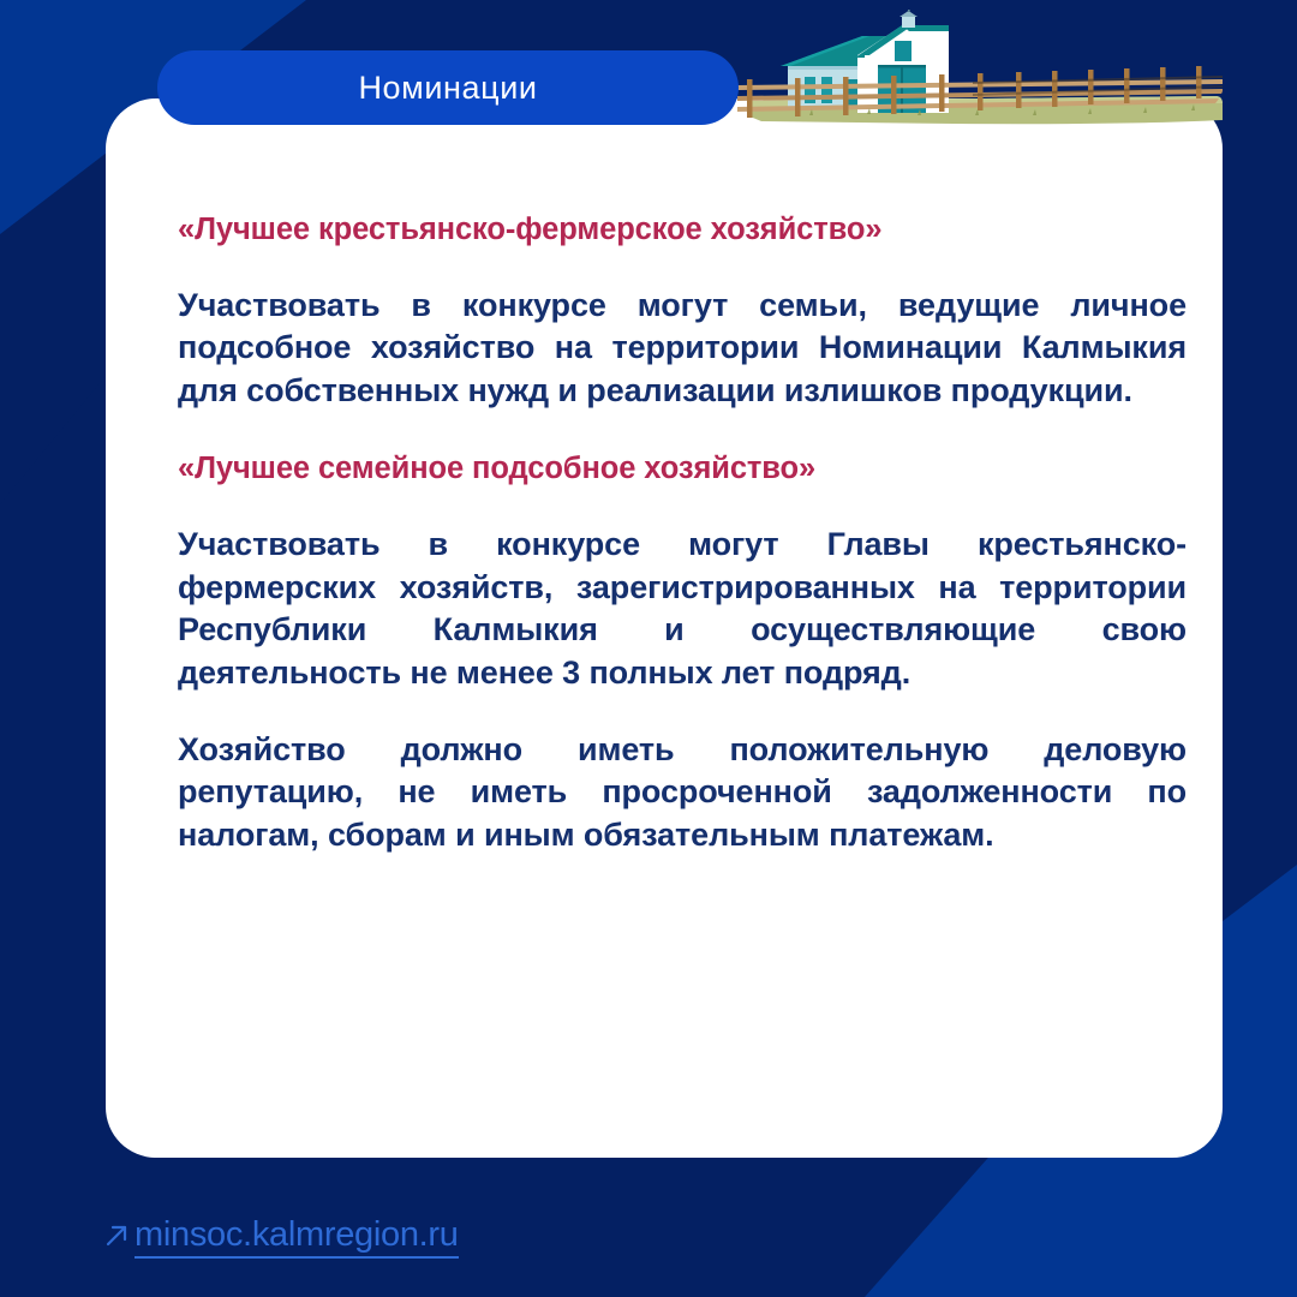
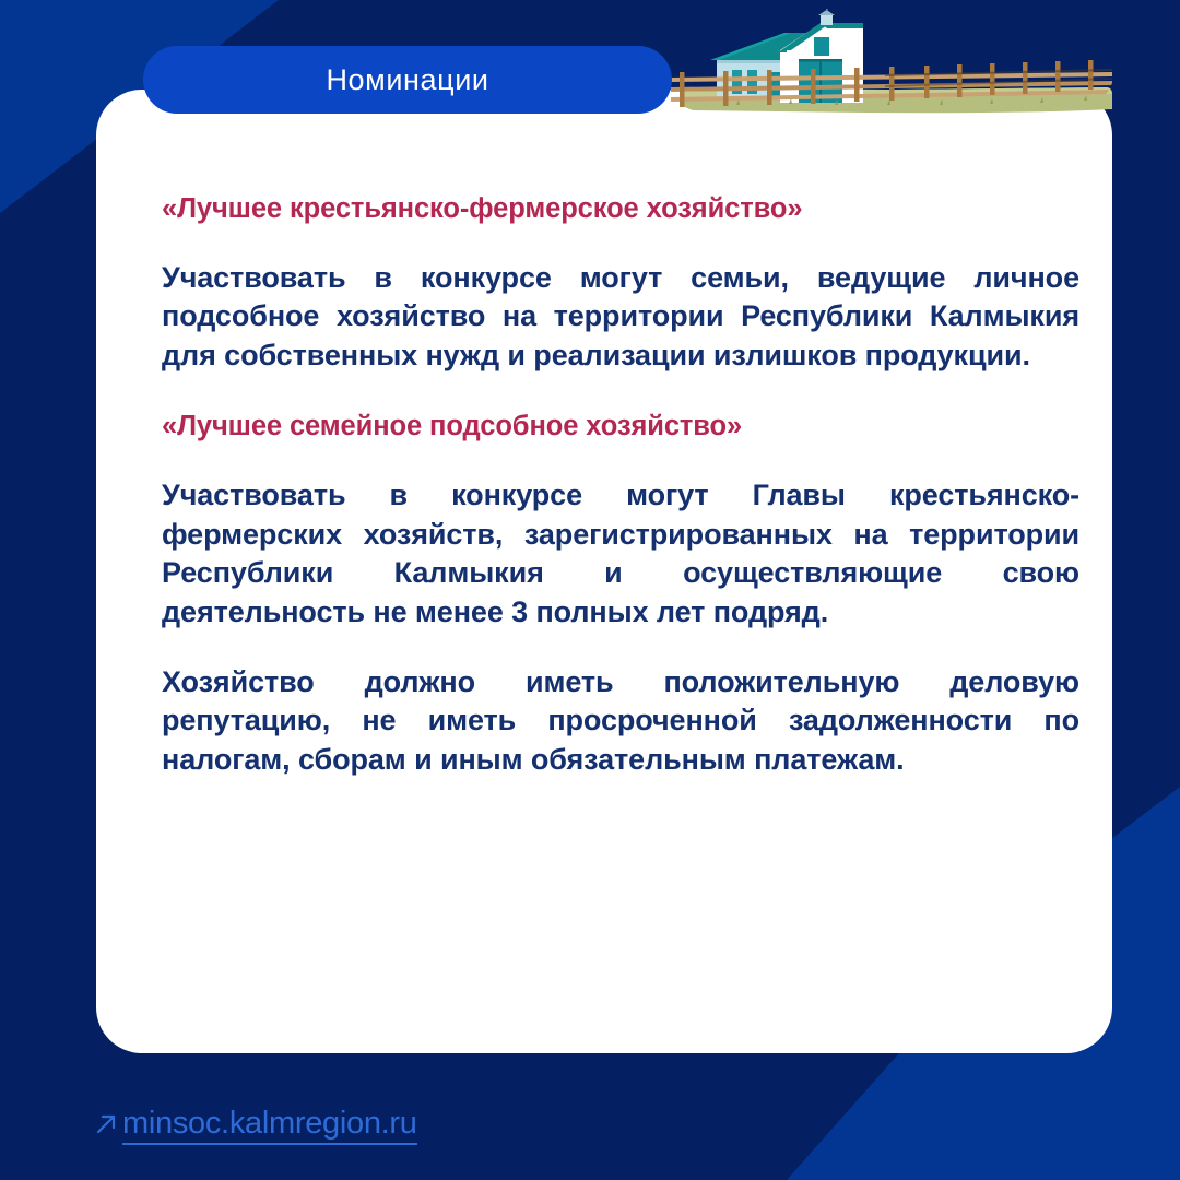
  Номинации
  «Лучшее крестьянско-фермерское хозяйство»
- Участвовать в конкурсе могут семьи, ведущие личное подсобное хозяйство на территории Номинации Калмыкия для собственных нужд и реализации излишков продукции.
+ Участвовать в конкурсе могут семьи, ведущие личное подсобное хозяйство на территории Республики Калмыкия для собственных нужд и реализации излишков продукции.
  «Лучшее семейное подсобное хозяйство»
  Участвовать в конкурсе могут Главы крестьянско-фермерских хозяйств, зарегистрированных на территории Республики Калмыкия и осуществляющие свою деятельность не менее 3 полных лет подряд.
  Хозяйство должно иметь положительную деловую репутацию, не иметь просроченной задолженности по налогам, сборам и иным обязательным платежам.
  minsoc.kalmregion.ru
